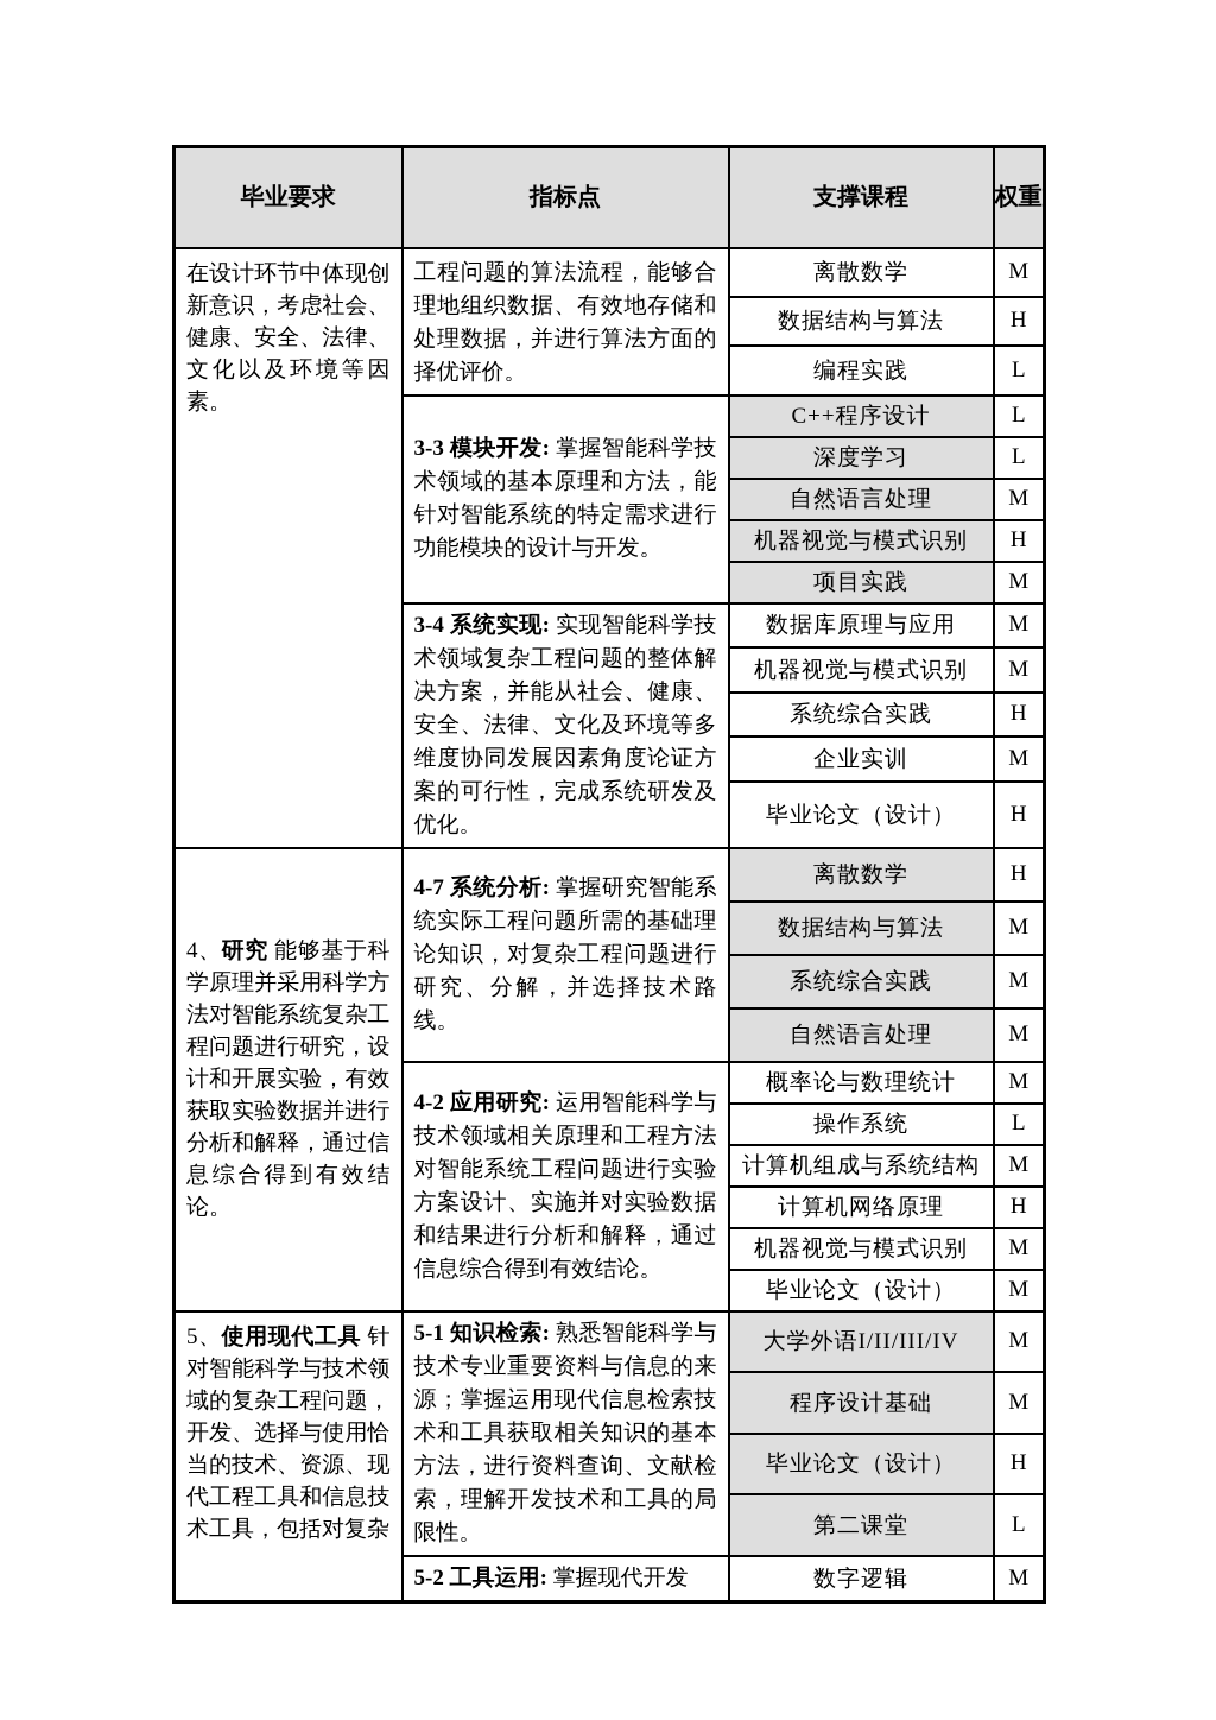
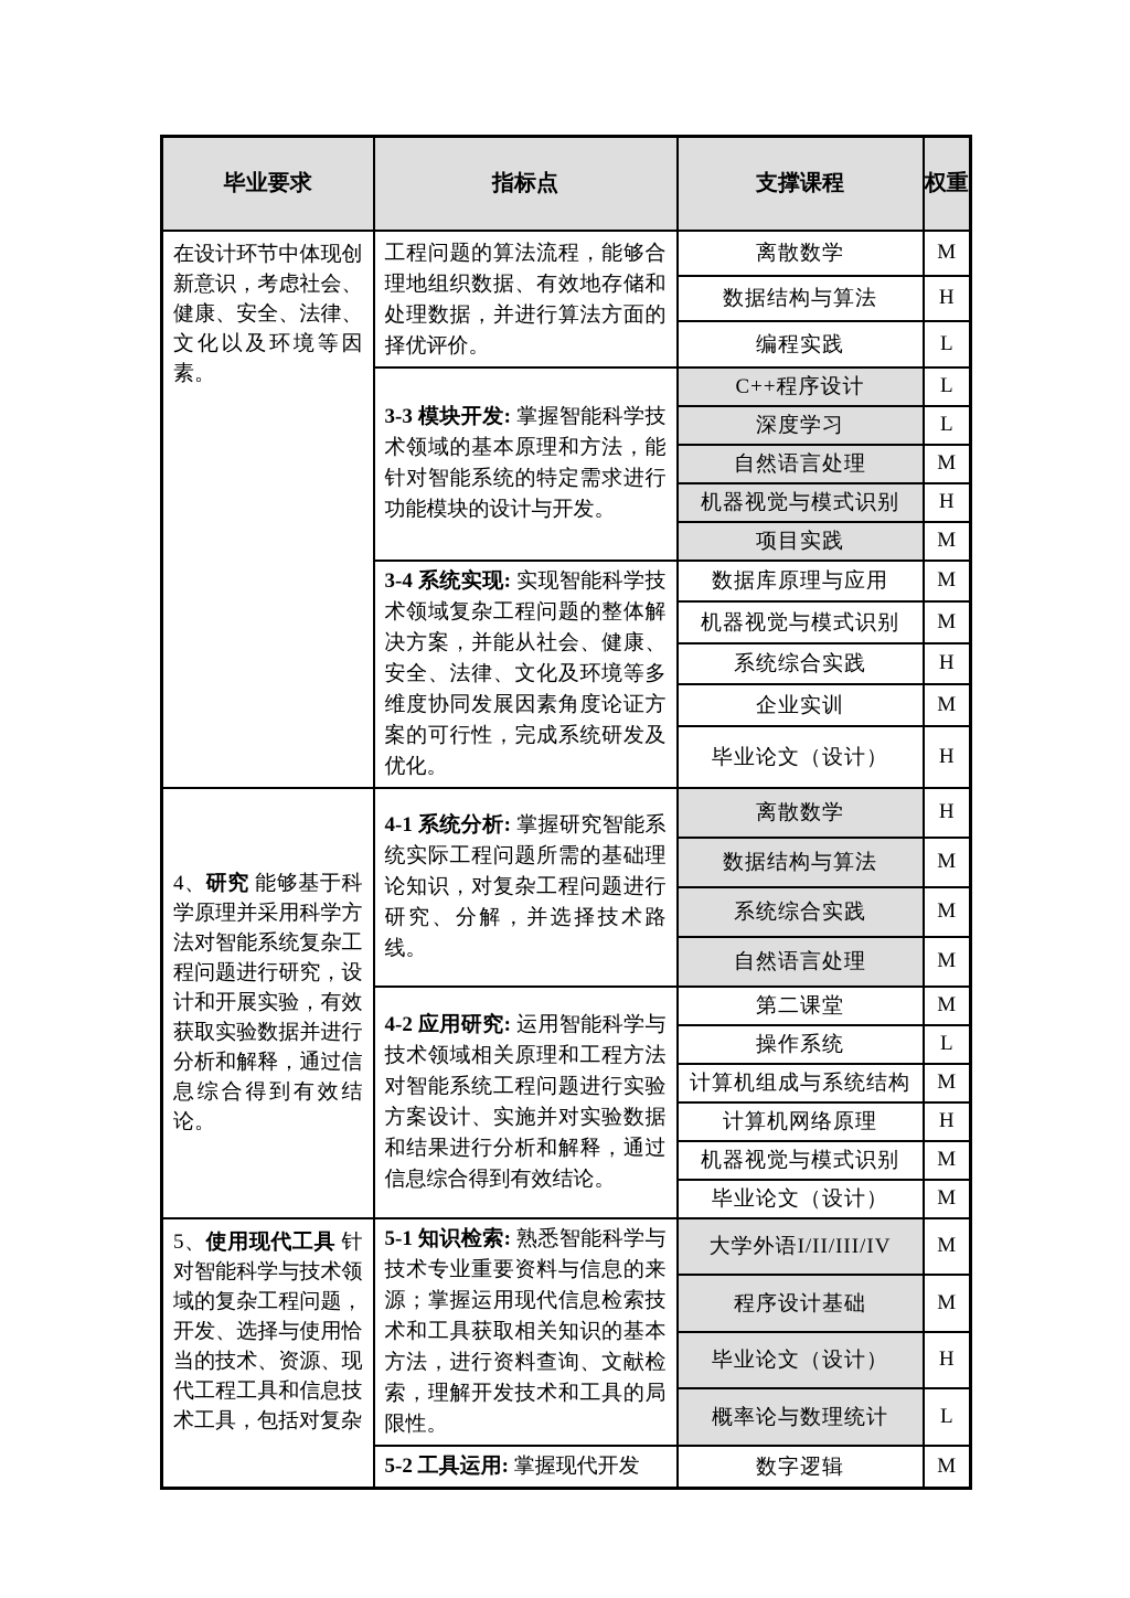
  毕业要求	指标点	支撑课程	权重
  在设计环节中体现创新意识，考虑社会、健康、安全、法律、文化以及环境等因素。	工程问题的算法流程，能够合理地组织数据、有效地存储和处理数据，并进行算法方面的择优评价。	离散数学	M
  数据结构与算法	H
  编程实践	L
  3-3 模块开发: 掌握智能科学技术领域的基本原理和方法，能针对智能系统的特定需求进行功能模块的设计与开发。	C++程序设计	L
  深度学习	L
  自然语言处理	M
  机器视觉与模式识别	H
  项目实践	M
  3-4 系统实现: 实现智能科学技术领域复杂工程问题的整体解决方案，并能从社会、健康、安全、法律、文化及环境等多维度协同发展因素角度论证方案的可行性，完成系统研发及优化。	数据库原理与应用	M
  机器视觉与模式识别	M
  系统综合实践	H
  企业实训	M
  毕业论文（设计）	H
- 4、研究 能够基于科学原理并采用科学方法对智能系统复杂工程问题进行研究，设计和开展实验，有效获取实验数据并进行分析和解释，通过信息综合得到有效结论。	4-7 系统分析: 掌握研究智能系统实际工程问题所需的基础理论知识，对复杂工程问题进行研究、分解，并选择技术路线。	离散数学	H
+ 4、研究 能够基于科学原理并采用科学方法对智能系统复杂工程问题进行研究，设计和开展实验，有效获取实验数据并进行分析和解释，通过信息综合得到有效结论。	4-1 系统分析: 掌握研究智能系统实际工程问题所需的基础理论知识，对复杂工程问题进行研究、分解，并选择技术路线。	离散数学	H
  数据结构与算法	M
  系统综合实践	M
  自然语言处理	M
- 4-2 应用研究: 运用智能科学与技术领域相关原理和工程方法对智能系统工程问题进行实验方案设计、实施并对实验数据和结果进行分析和解释，通过信息综合得到有效结论。	概率论与数理统计	M
+ 4-2 应用研究: 运用智能科学与技术领域相关原理和工程方法对智能系统工程问题进行实验方案设计、实施并对实验数据和结果进行分析和解释，通过信息综合得到有效结论。	第二课堂	M
  操作系统	L
  计算机组成与系统结构	M
  计算机网络原理	H
  机器视觉与模式识别	M
  毕业论文（设计）	M
  5、使用现代工具 针对智能科学与技术领域的复杂工程问题，开发、选择与使用恰当的技术、资源、现代工程工具和信息技术工具，包括对复杂	5-1 知识检索: 熟悉智能科学与技术专业重要资料与信息的来源；掌握运用现代信息检索技术和工具获取相关知识的基本方法，进行资料查询、文献检索，理解开发技术和工具的局限性。	大学外语I/II/III/IV	M
  程序设计基础	M
  毕业论文（设计）	H
- 第二课堂	L
+ 概率论与数理统计	L
  5-2 工具运用: 掌握现代开发	数字逻辑	M
